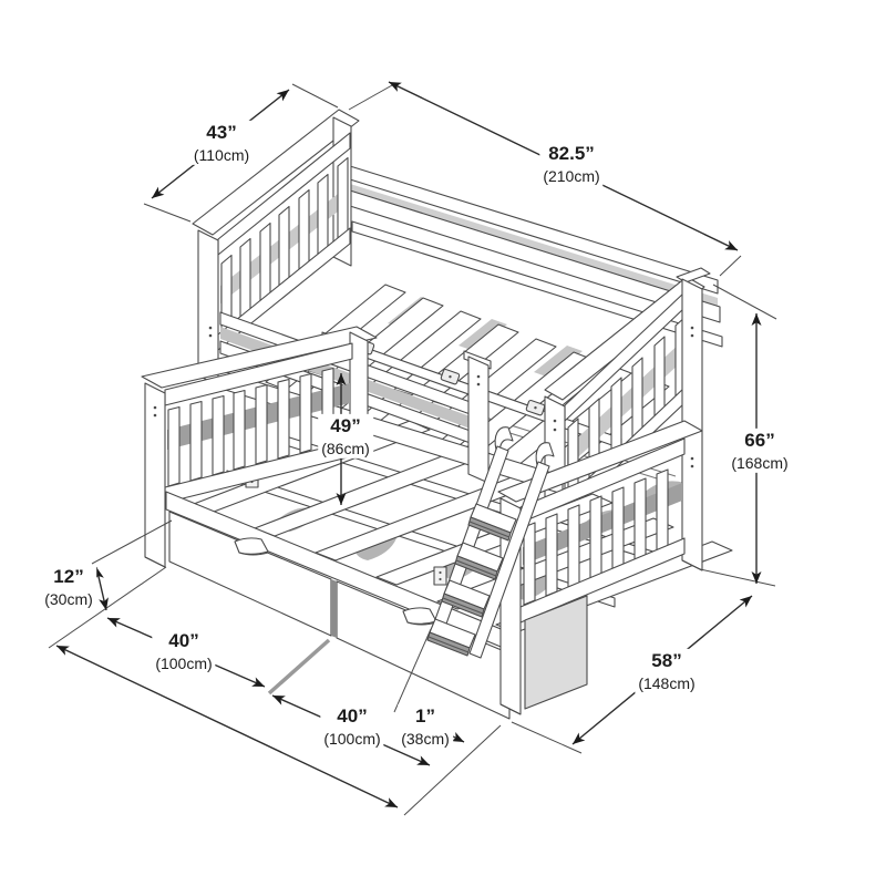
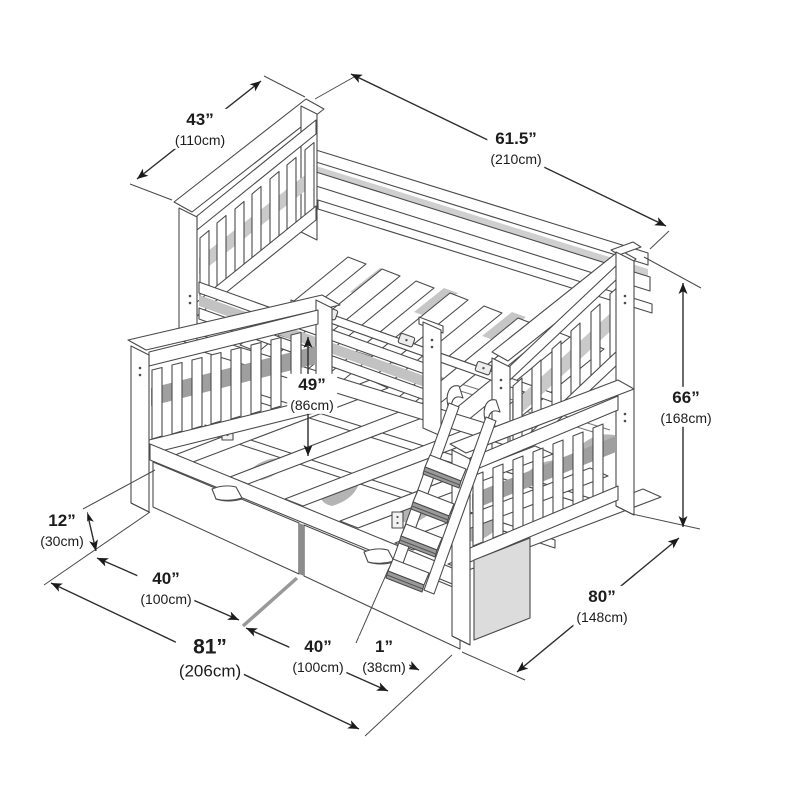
  43”
  (110cm)
- 82.5”
+ 61.5”
  (210cm)
  49”
  (86cm)
  66”
  (168cm)
  12”
  (30cm)
  40”
  (100cm)
+ 81”
+ (206cm)
  40”
  (100cm)
  1”
  (38cm)
- 58”
+ 80”
  (148cm)
